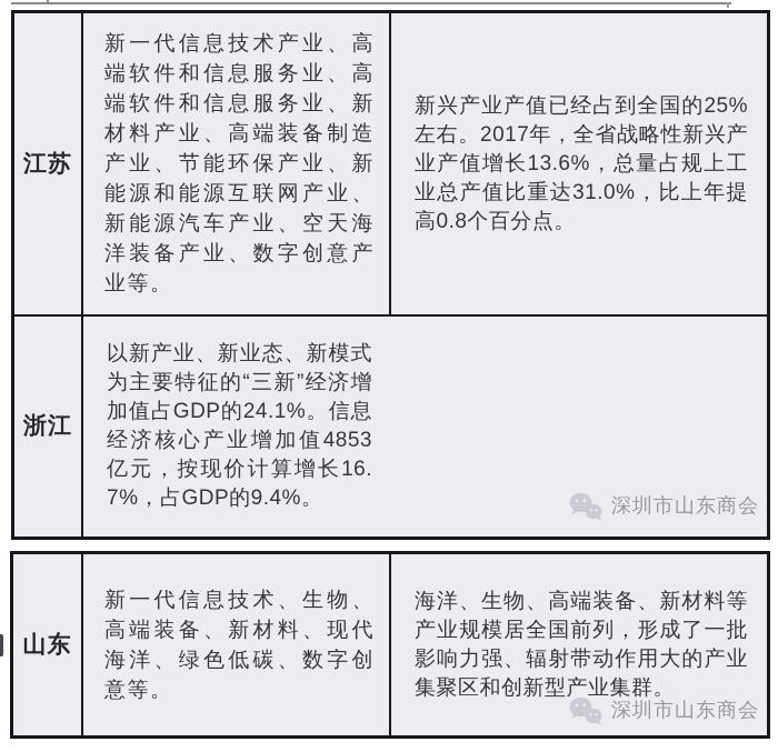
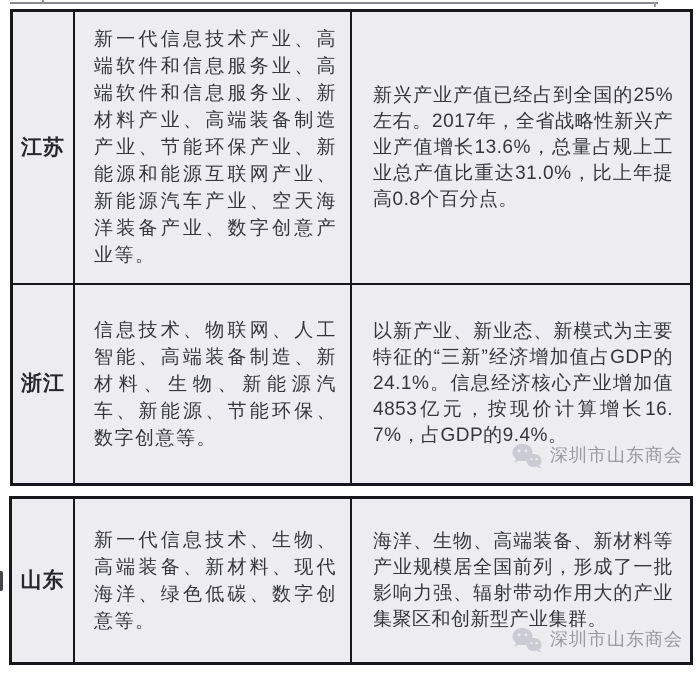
  江苏
  新一代信息技术产业、高端软件和信息服务业、高端软件和信息服务业、新材料产业、高端装备制造产业、节能环保产业、新能源和能源互联网产业、新能源汽车产业、空天海洋装备产业、数字创意产业等。
  新兴产业产值已经占到全国的25%左右。2017年，全省战略性新兴产业产值增长13.6%，总量占规上工业总产值比重达31.0%，比上年提高0.8个百分点。
  浙江
+ 信息技术、物联网、人工智能、高端装备制造、新材料、生物、新能源汽车、新能源、节能环保、数字创意等。
  以新产业、新业态、新模式为主要特征的“三新”经济增加值占GDP的24.1%。信息经济核心产业增加值4853亿元，按现价计算增长16.7%，占GDP的9.4%。
  山东
  新一代信息技术、生物、高端装备、新材料、现代海洋、绿色低碳、数字创意等。
  海洋、生物、高端装备、新材料等产业规模居全国前列，形成了一批影响力强、辐射带动作用大的产业集聚区和创新型产业集群。
  深圳市山东商会
  深圳市山东商会
